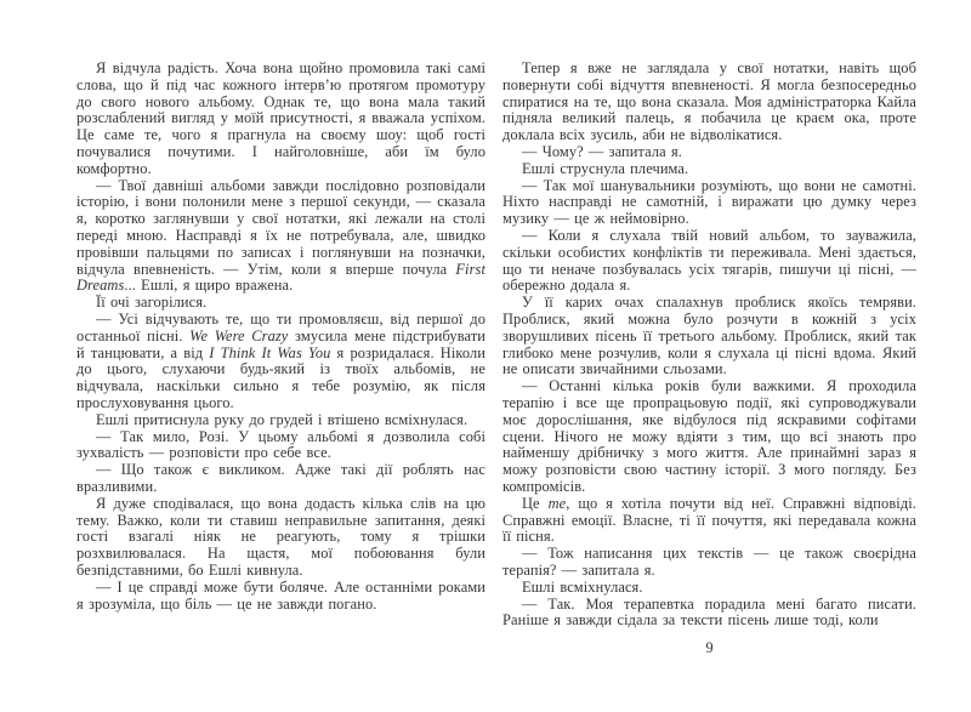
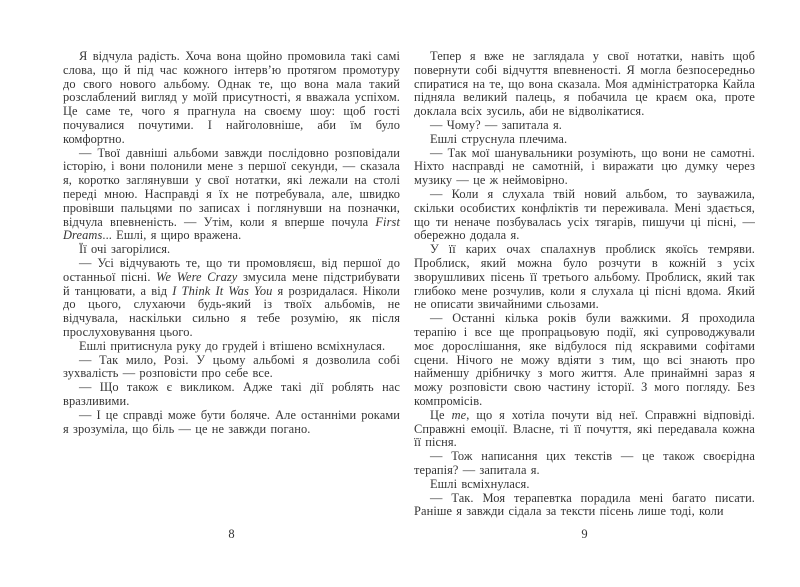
  Я відчула радість. Хоча вона щойно промовила такі самі слова, що й під час кожного інтерв’ю протягом промотуру до свого нового альбому. Однак те, що вона мала такий розслаблений вигляд у моїй присутності, я вважала успіхом. Це саме те, чого я прагнула на своєму шоу: щоб гості почувалися почутими. І найголовніше, аби їм було комфортно.
  — Твої давніші альбоми завжди послідовно розповідали історію, і вони полонили мене з першої секунди, — сказала я, коротко заглянувши у свої нотатки, які лежали на столі переді мною. Насправді я їх не потребувала, але, швидко провівши пальцями по записах і поглянувши на позначки, відчула впевненість. — Утім, коли я вперше почула First Dreams... Ешлі, я щиро вражена.
  Її очі загорілися.
  — Усі відчувають те, що ти промовляєш, від першої до останньої пісні. We Were Crazy змусила мене підстрибувати й танцювати, а від I Think It Was You я розридалася. Ніколи до цього, слухаючи будь-який із твоїх альбомів, не відчувала, наскільки сильно я тебе розумію, як після прослуховування цього.
  Ешлі притиснула руку до грудей і втішено всміхнулася.
  — Так мило, Розі. У цьому альбомі я дозволила собі зухвалість — розповісти про себе все.
  — Що також є викликом. Адже такі дії роблять нас вразливими.
- Я дуже сподівалася, що вона додасть кілька слів на цю тему. Важко, коли ти ставиш неправильне запитання, деякі гості взагалі ніяк не реагують, тому я трішки розхвилювалася. На щастя, мої побоювання були безпідставними, бо Ешлі кивнула.
  — І це справді може бути боляче. Але останніми роками я зрозуміла, що біль — це не завжди погано.
  Тепер я вже не заглядала у свої нотатки, навіть щоб повернути собі відчуття впевненості. Я могла безпосередньо спиратися на те, що вона сказала. Моя адміністраторка Кайла підняла великий палець, я побачила це краєм ока, проте доклала всіх зусиль, аби не відволікатися.
  — Чому? — запитала я.
  Ешлі струснула плечима.
  — Так мої шанувальники розуміють, що вони не самотні. Ніхто насправді не самотній, і виражати цю думку через музику — це ж неймовірно.
  — Коли я слухала твій новий альбом, то зауважила, скільки особистих конфліктів ти переживала. Мені здається, що ти неначе позбувалась усіх тягарів, пишучи ці пісні, — обережно додала я.
  У її карих очах спалахнув проблиск якоїсь темряви. Проблиск, який можна було розчути в кожній з усіх зворушливих пісень її третього альбому. Проблиск, який так глибоко мене розчулив, коли я слухала ці пісні вдома. Який не описати звичайними сльозами.
  — Останні кілька років були важкими. Я проходила терапію і все ще пропрацьовую події, які супроводжували моє дорослішання, яке відбулося під яскравими софітами сцени. Нічого не можу вдіяти з тим, що всі знають про найменшу дрібничку з мого життя. Але принаймні зараз я можу розповісти свою частину історії. З мого погляду. Без компромісів.
  Це те, що я хотіла почути від неї. Справжні відповіді. Справжні емоції. Власне, ті її почуття, які передавала кожна її пісня.
  — Тож написання цих текстів — це також своєрідна терапія? — запитала я.
  Ешлі всміхнулася.
  — Так. Моя терапевтка порадила мені багато писати. Раніше я завжди сідала за тексти пісень лише тоді, коли
+ 8
  9
